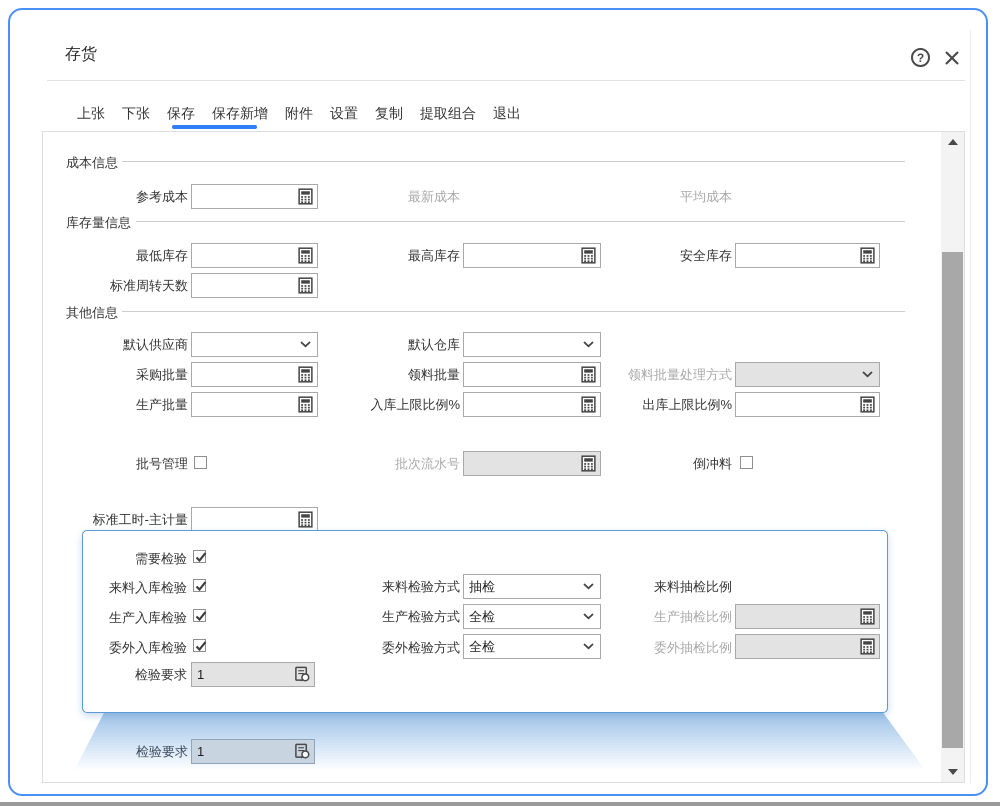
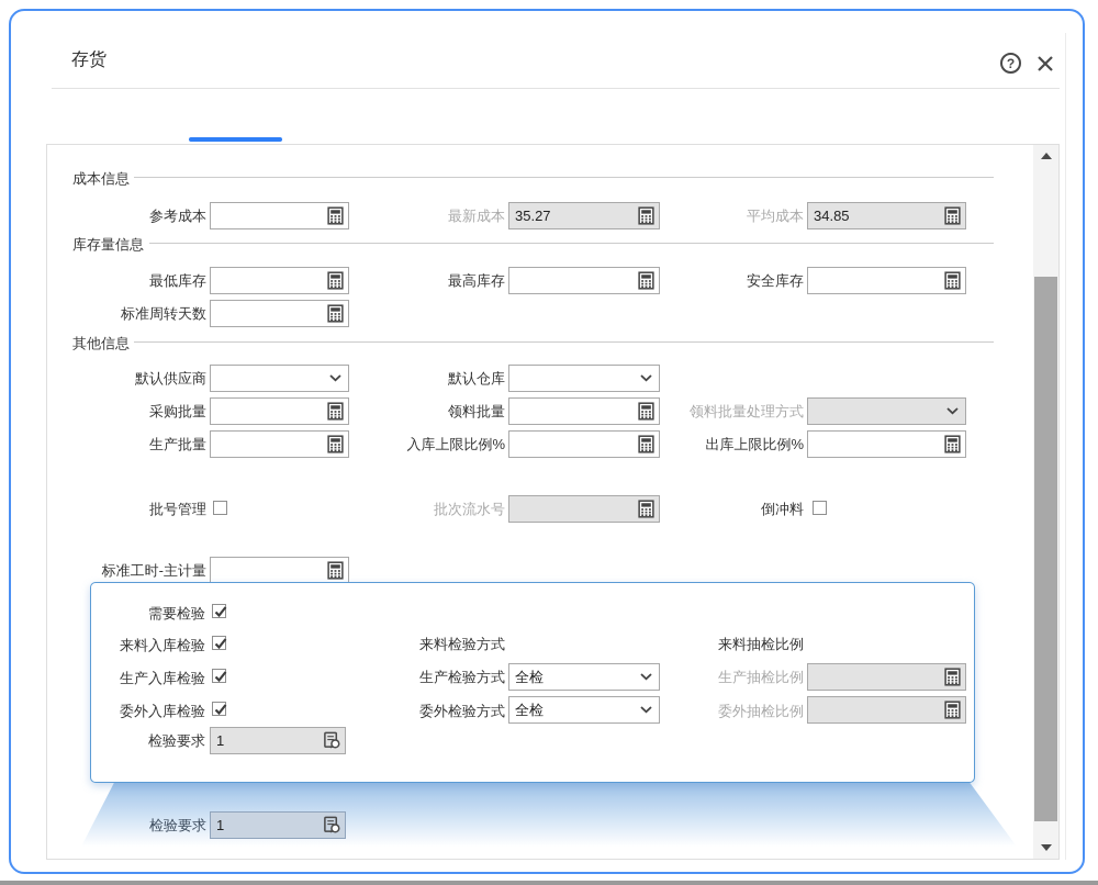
  存货
  ?
- 上张
- 下张
- 保存
- 保存新增
- 附件
- 设置
- 复制
- 提取组合
- 退出
  成本信息
  参考成本
  最新成本
+ 35.27
  平均成本
+ 34.85
  库存量信息
  最低库存
  最高库存
  安全库存
  标准周转天数
  其他信息
  默认供应商
  默认仓库
  采购批量
  领料批量
  领料批量处理方式
  生产批量
  入库上限比例%
  出库上限比例%
  批号管理
  批次流水号
  倒冲料
  标准工时-主计量
  检验要求
  1
  需要检验
  来料入库检验
  来料检验方式
- 抽检
  来料抽检比例
  生产入库检验
  生产检验方式
  全检
  生产抽检比例
  委外入库检验
  委外检验方式
  全检
  委外抽检比例
  检验要求
  1
